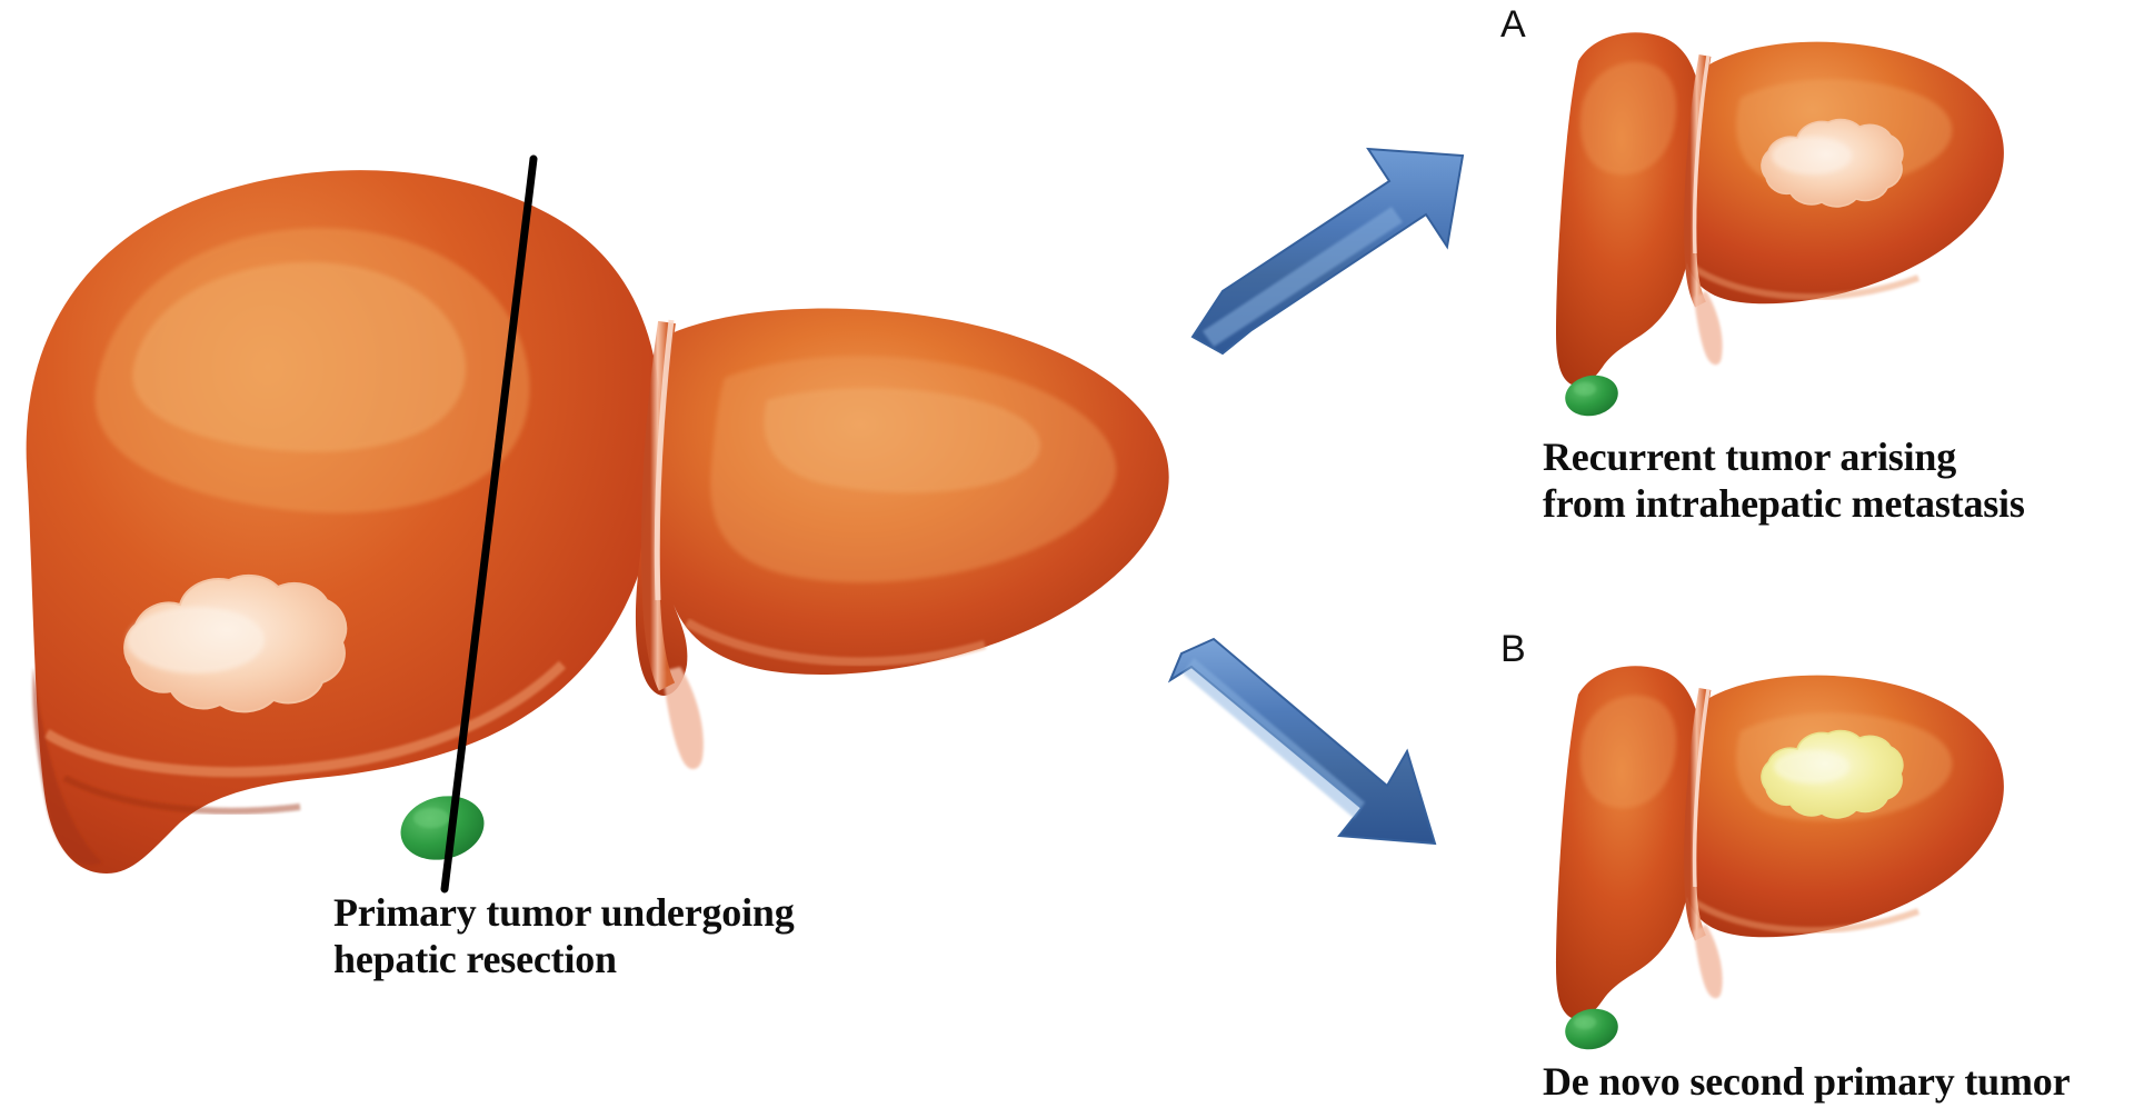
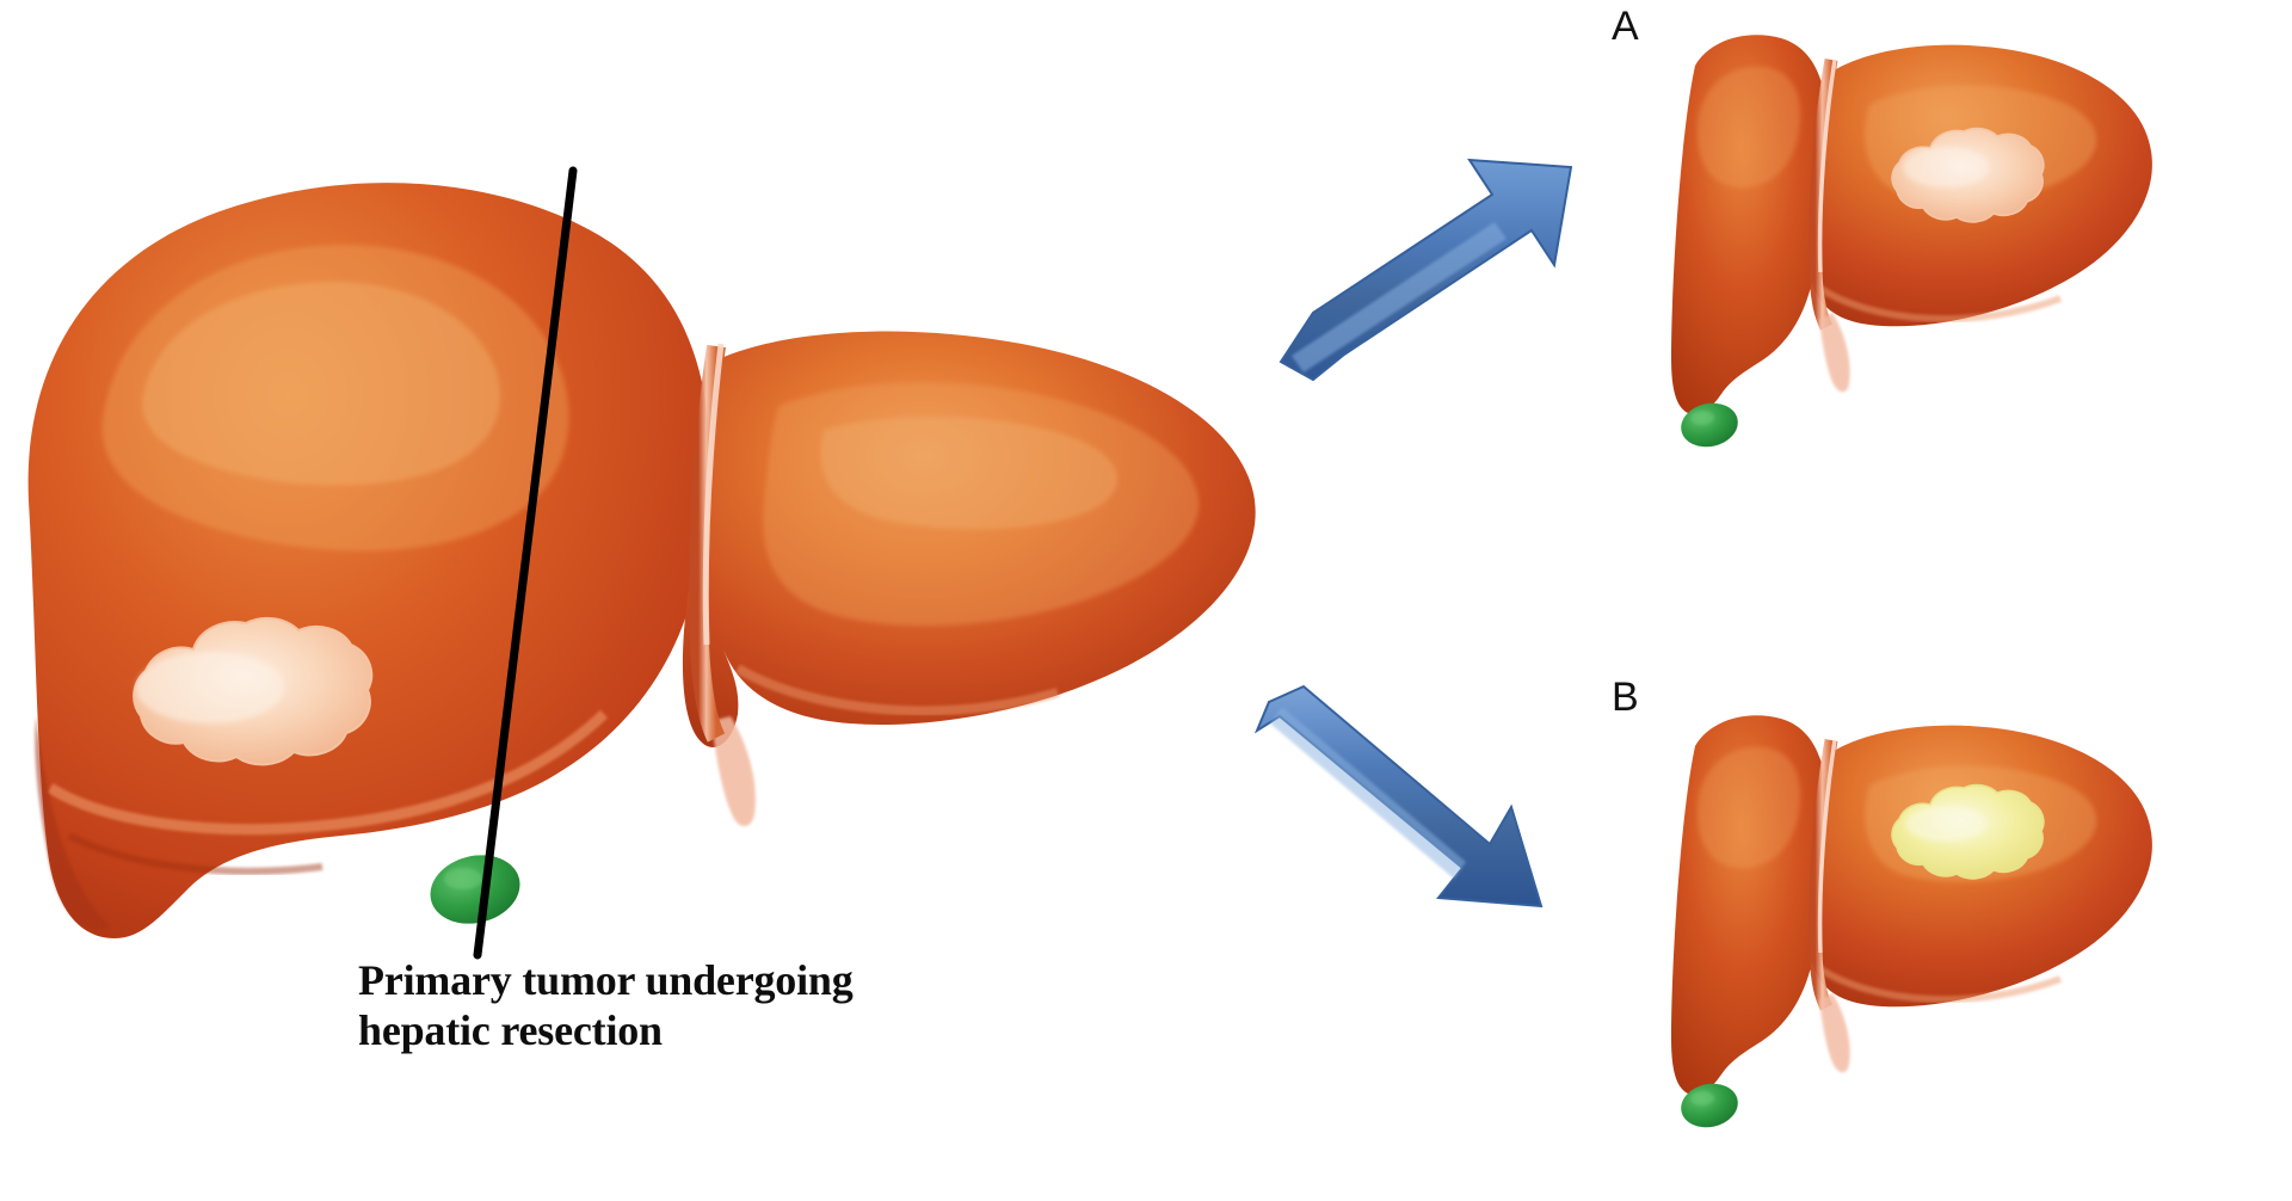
  A
  B
  Primary tumor undergoing
  hepatic resection
- Recurrent tumor arising
- from intrahepatic metastasis
- De novo second primary tumor
